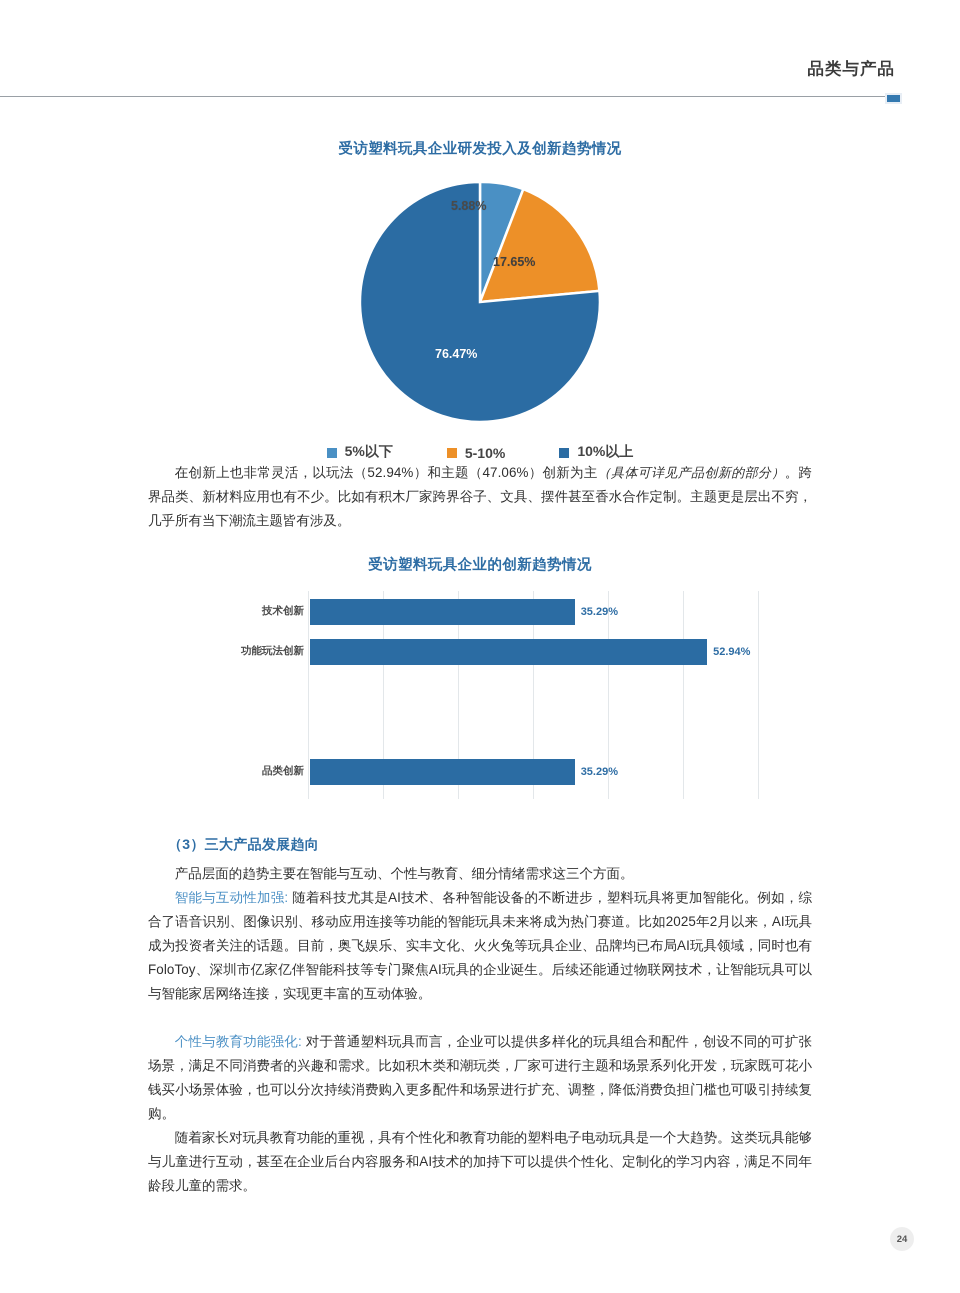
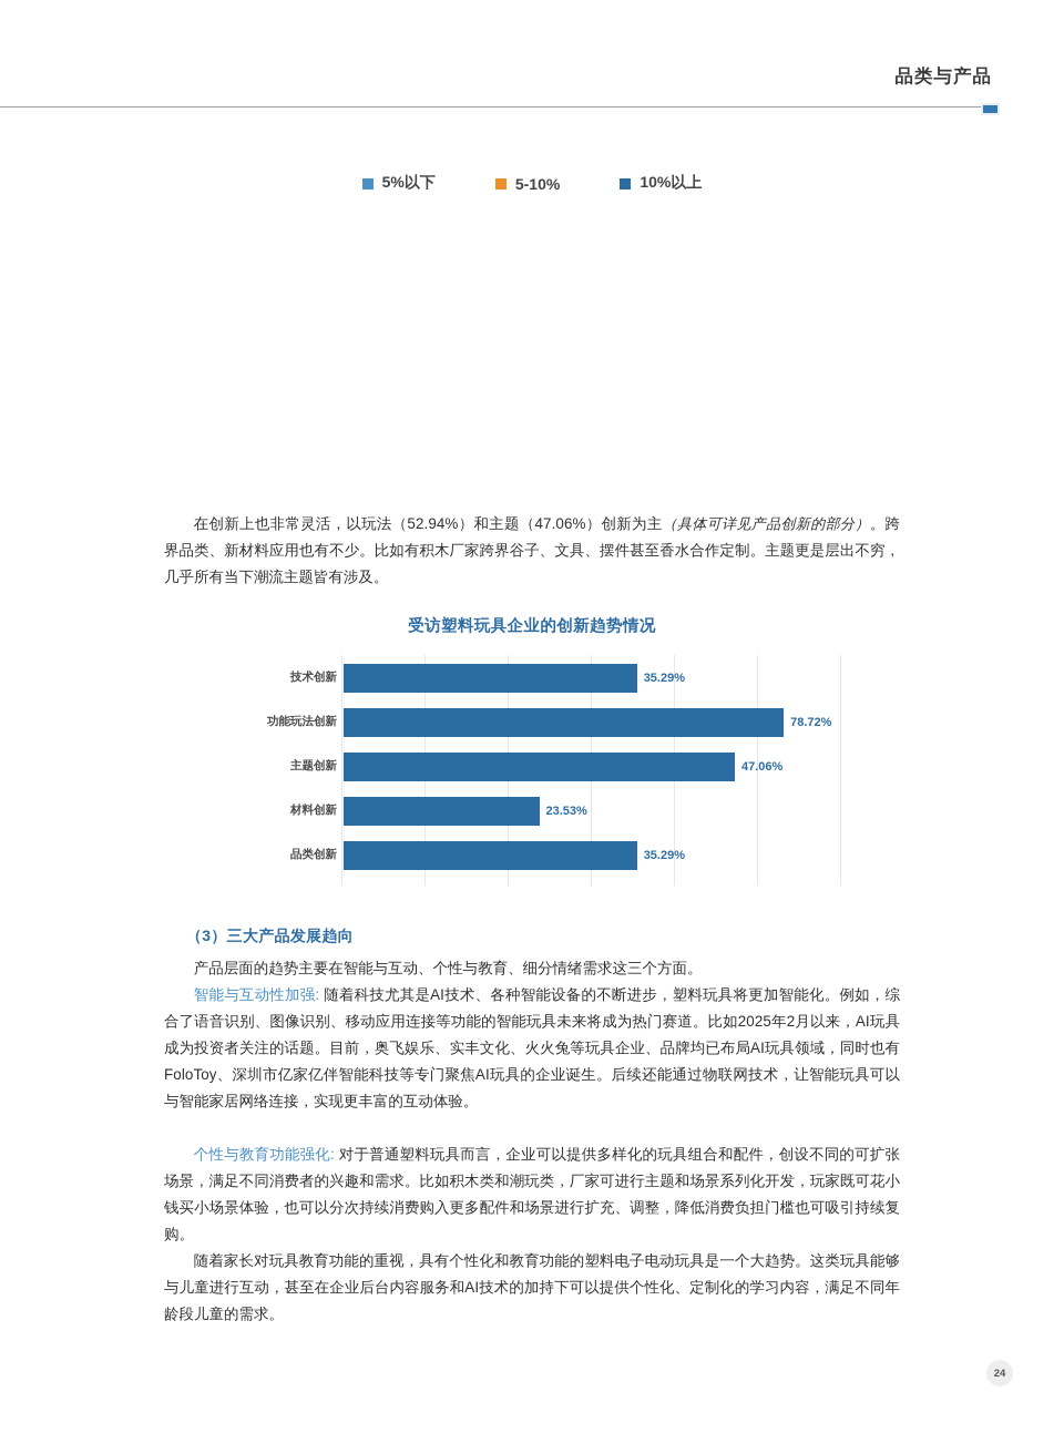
  品类与产品
- 受访塑料玩具企业研发投入及创新趋势情况
- 5.88%
- 17.65%
- 76.47%
  5%以下
  5-10%
  10%以上
  在创新上也非常灵活，以玩法（52.94%）和主题（47.06%）创新为主（具体可详见产品创新的部分）。跨界品类、新材料应用也有不少。比如有积木厂家跨界谷子、文具、摆件甚至香水合作定制。主题更是层出不穷，几乎所有当下潮流主题皆有涉及。
  受访塑料玩具企业的创新趋势情况
  技术创新
  35.29%
  功能玩法创新
- 52.94%
+ 78.72%
+ 主题创新
+ 47.06%
+ 材料创新
+ 23.53%
  品类创新
  35.29%
  （3）三大产品发展趋向
  产品层面的趋势主要在智能与互动、个性与教育、细分情绪需求这三个方面。
  智能与互动性加强: 随着科技尤其是AI技术、各种智能设备的不断进步，塑料玩具将更加智能化。例如，综合了语音识别、图像识别、移动应用连接等功能的智能玩具未来将成为热门赛道。比如2025年2月以来，AI玩具成为投资者关注的话题。目前，奥飞娱乐、实丰文化、火火兔等玩具企业、品牌均已布局AI玩具领域，同时也有FoloToy、深圳市亿家亿伴智能科技等专门聚焦AI玩具的企业诞生。后续还能通过物联网技术，让智能玩具可以与智能家居网络连接，实现更丰富的互动体验。
  个性与教育功能强化: 对于普通塑料玩具而言，企业可以提供多样化的玩具组合和配件，创设不同的可扩张场景，满足不同消费者的兴趣和需求。比如积木类和潮玩类，厂家可进行主题和场景系列化开发，玩家既可花小钱买小场景体验，也可以分次持续消费购入更多配件和场景进行扩充、调整，降低消费负担门槛也可吸引持续复购。
  随着家长对玩具教育功能的重视，具有个性化和教育功能的塑料电子电动玩具是一个大趋势。这类玩具能够与儿童进行互动，甚至在企业后台内容服务和AI技术的加持下可以提供个性化、定制化的学习内容，满足不同年龄段儿童的需求。
  24
